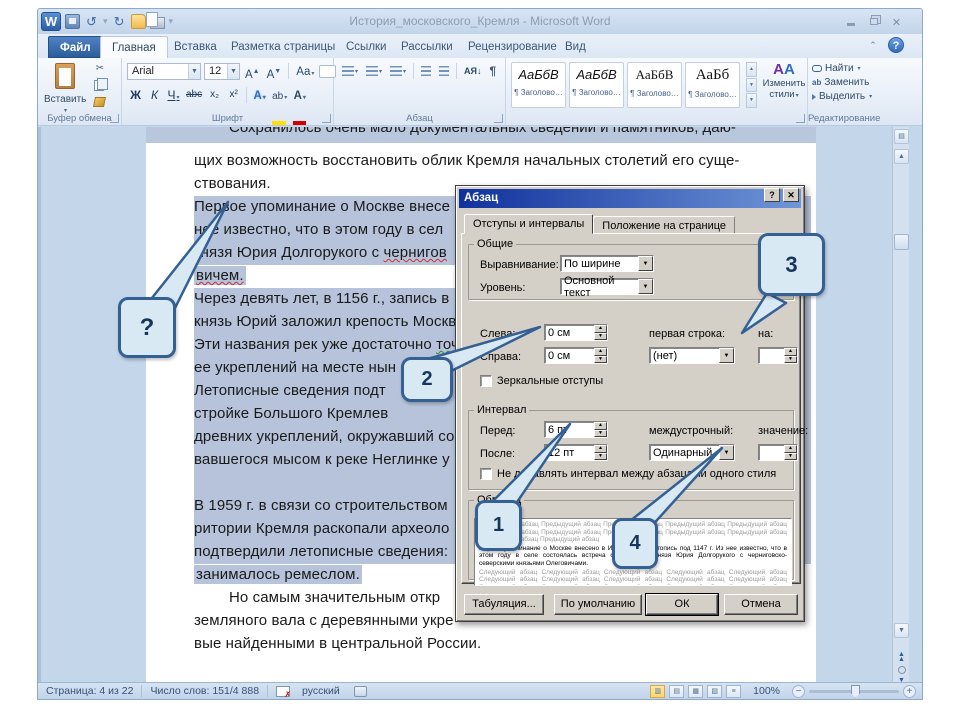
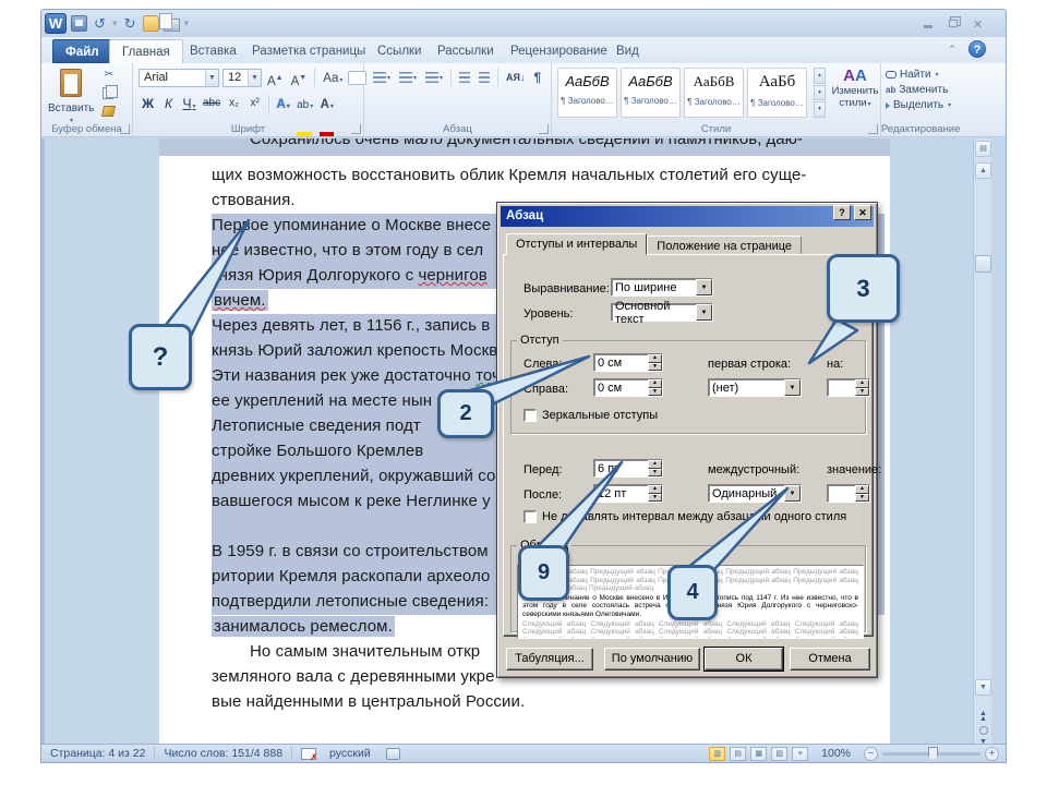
  W
  ↺
  ▾
  ↻
  ▾
- История_московского_Кремля - Microsoft Word
  ✕
  Файл
  Главная
  Вставка
  Разметка страницы
  Ссылки
  Рассылки
  Рецензирование
  Вид
  ⌃
  ?
  Вставить
  ✂
  Буфер обмена
  Arial
  12
  Ж
  К
  abc
  х₂
  х²
  Шрифт
  АЯ↓
  ¶
  Абзац
  АаБбВ
  ¶ Заголово…
  АаБбВ
  ¶ Заголово…
  АаБбВ
  ¶ Заголово…
  АаБб
  ¶ Заголово…
  АА
  Изменить
  стили
+ Стили
  Найти
  ab
  Заменить
  Выделить
  Редактирование
  щих возможность восстановить облик Кремля начальных столетий его суще-
  ствования.
  Перое упоминание о Москве внесе
  н известно, что в этом году в сел
  нязя Юрия Долгорукого с чернигов
  вичем.
  Через девять лет, в 1156 г., запись в
  князь Юрий заложил крепость Москв
  Эти названия рек уже достаточно то
  ее укреплений на месте нын
  Летописные сведения подт
  стройке Большого Кремлев
  древних укреплений, окружавший со
  вавшегося мысом к реке Неглинке у
  В 1959 г. в связи со строительством
  ритории Кремля раскопали археоло
  подтвердили летописные сведения:
  занималось ремеслом.
  Но самым значительным откр
  земляного вала с деревянными укре
  вые найденными в центральной России.
  Сохранилось очень мало документальных сведений и памятников, даю-
  Страница: 4 из 22
  Число слов: 151/4 888
  русский
  100%
  −
  +
  Абзац
  ?
  ✕
  Отступы и интервалы
  Положение на странице
- Общие
  Выравнивание:
  По ширине
  Уровень:
  Основной текст
+ Отступ
  Слева
  0 см
  Справа:
  0 см
  первая строка:
  (нет)
  на:
  Зеркальные отступы
- Интервал
  Перед:
  После:
  2 пт
  междустрочный:
  Одинарный
  значение:
  Не двлять интервал между абзаци одного стиля
  Табуляция...
  По умолчанию
  ОК
  Отмена
  ?
- 1
+ 9
  2
  3
  4
